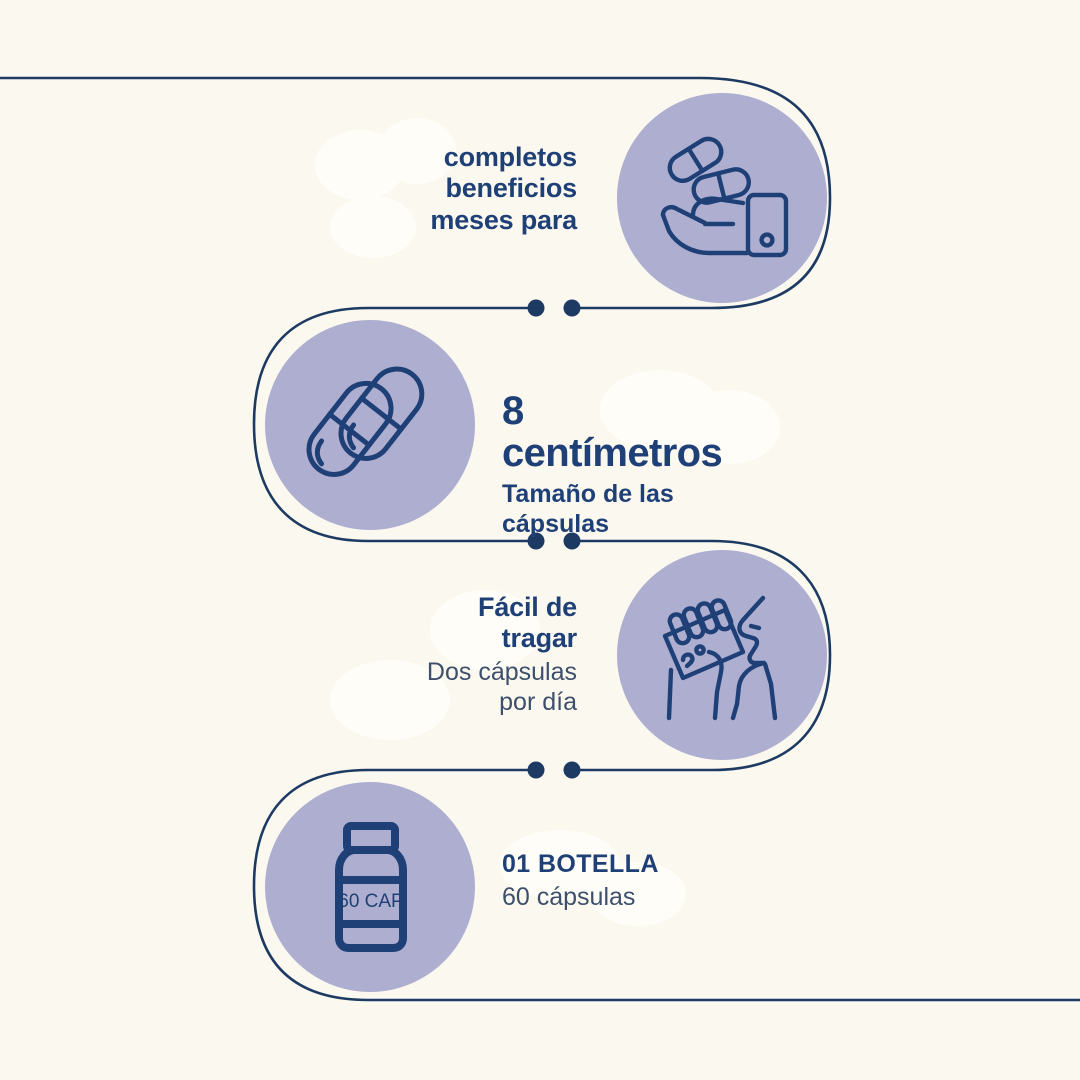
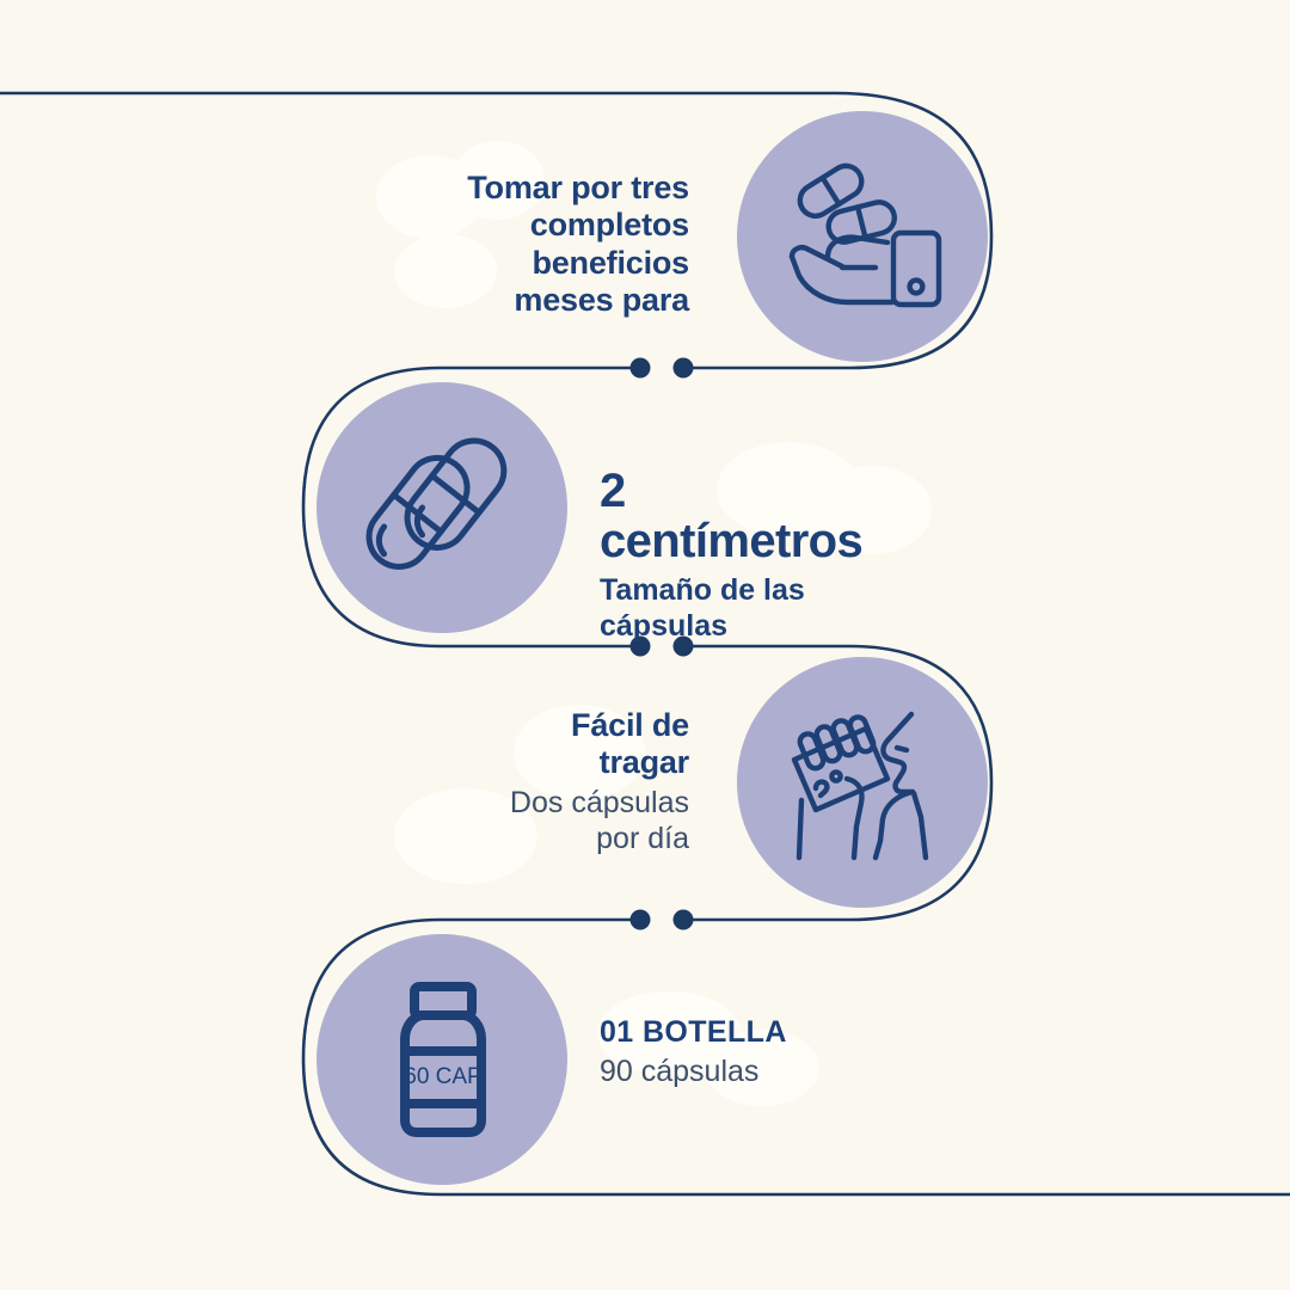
+ Tomar por tres
  completos
  beneficios
  meses para
- 8
+ 2
  centímetros
  Tamaño de las
  cápsulas
  Fácil de
  tragar
  Dos cápsulas
  por día
  60 CAP
  01 BOTELLA
- 60 cápsulas
+ 90 cápsulas
